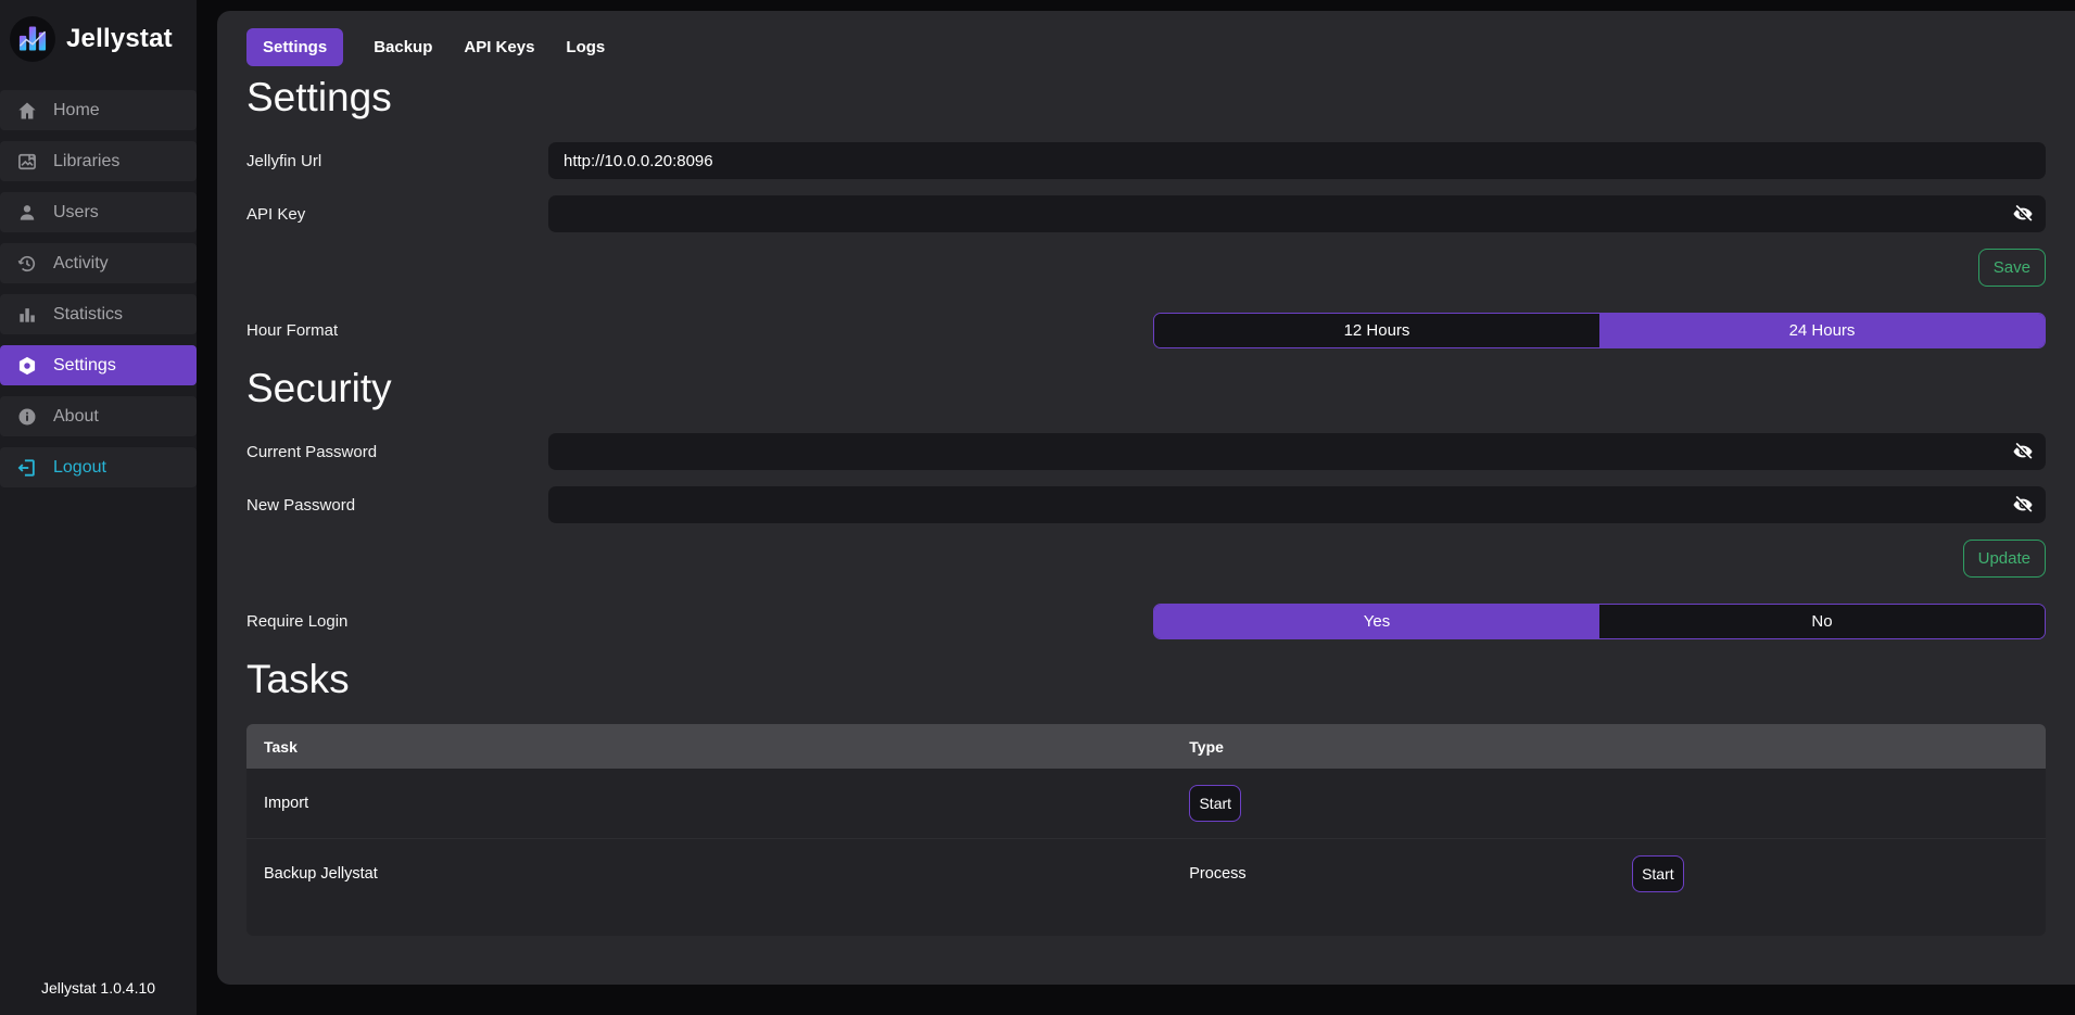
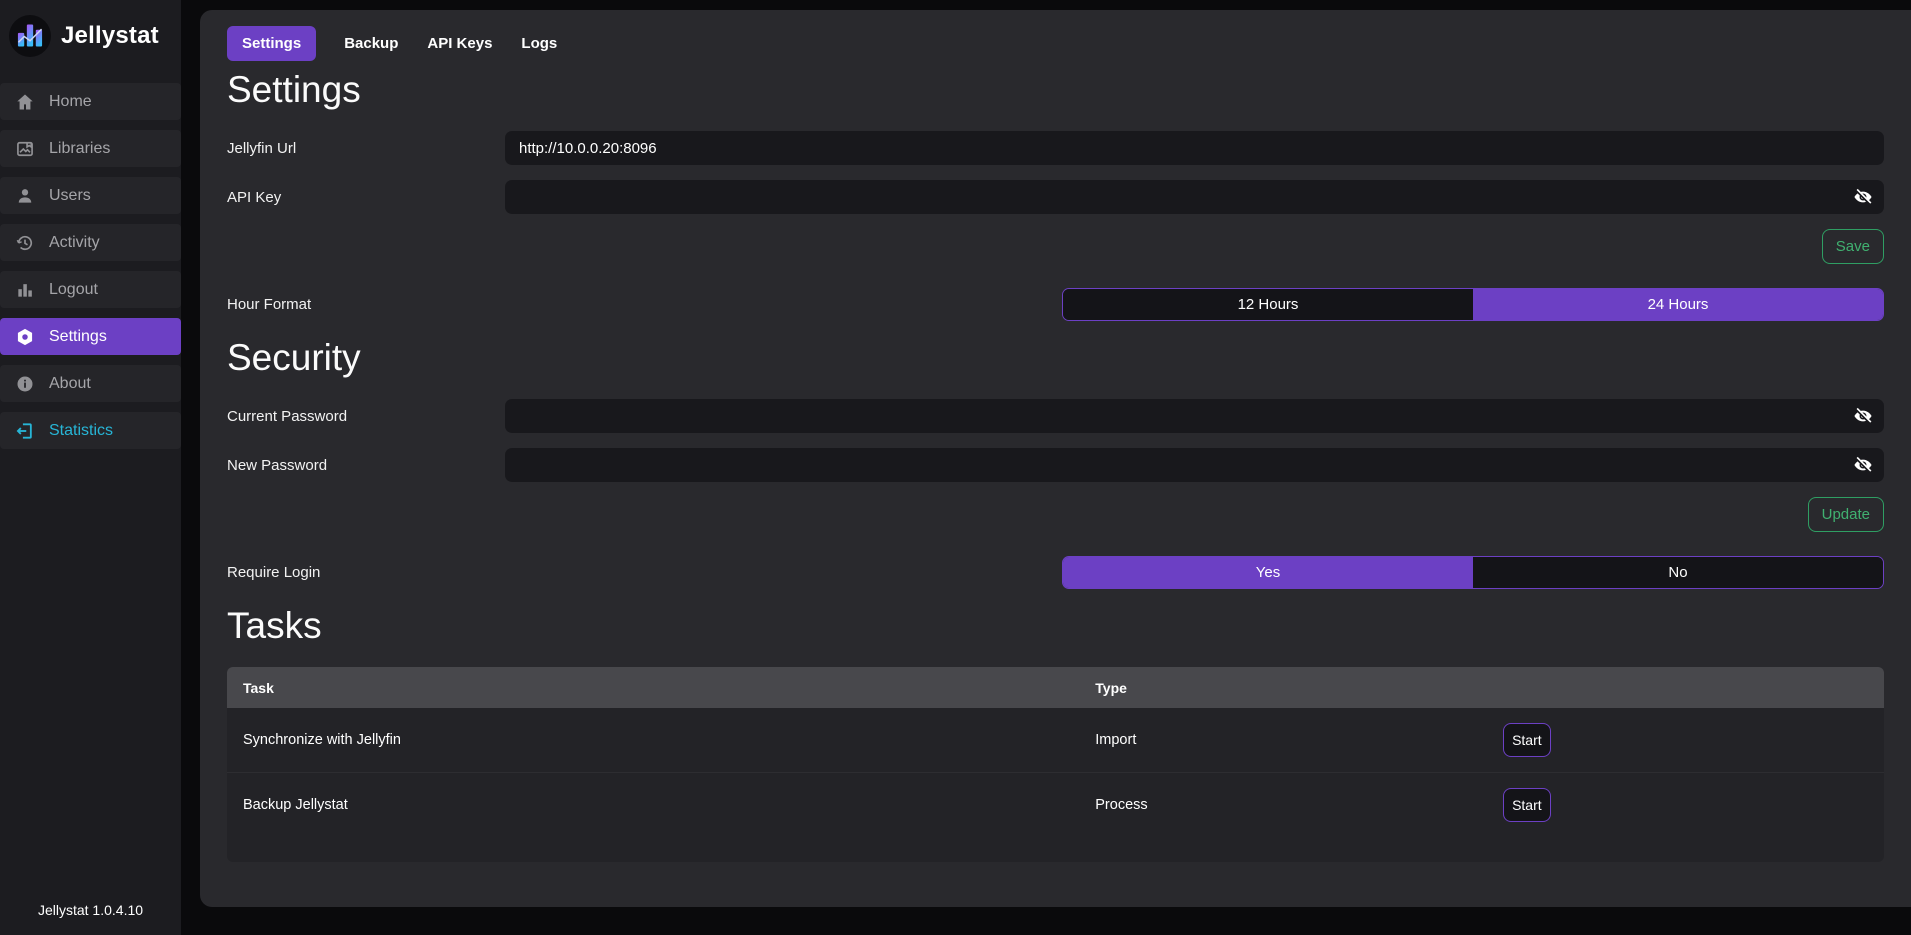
  Jellystat
  Home
  Libraries
  Users
  Activity
- Statistics
+ Logout
  Settings
  About
- Logout
+ Statistics
  Jellystat 1.0.4.10
  Settings
  Backup
  API Keys
  Logs
  Settings
  Jellyfin Url
  http://10.0.0.20:8096
  API Key
  Save
  Hour Format
  12 Hours
  24 Hours
  Security
  Current Password
  New Password
  Update
  Require Login
  Yes
  No
  Tasks
  Task
  Type
+ Synchronize with Jellyfin
  Import
  Start
  Backup Jellystat
  Process
  Start
